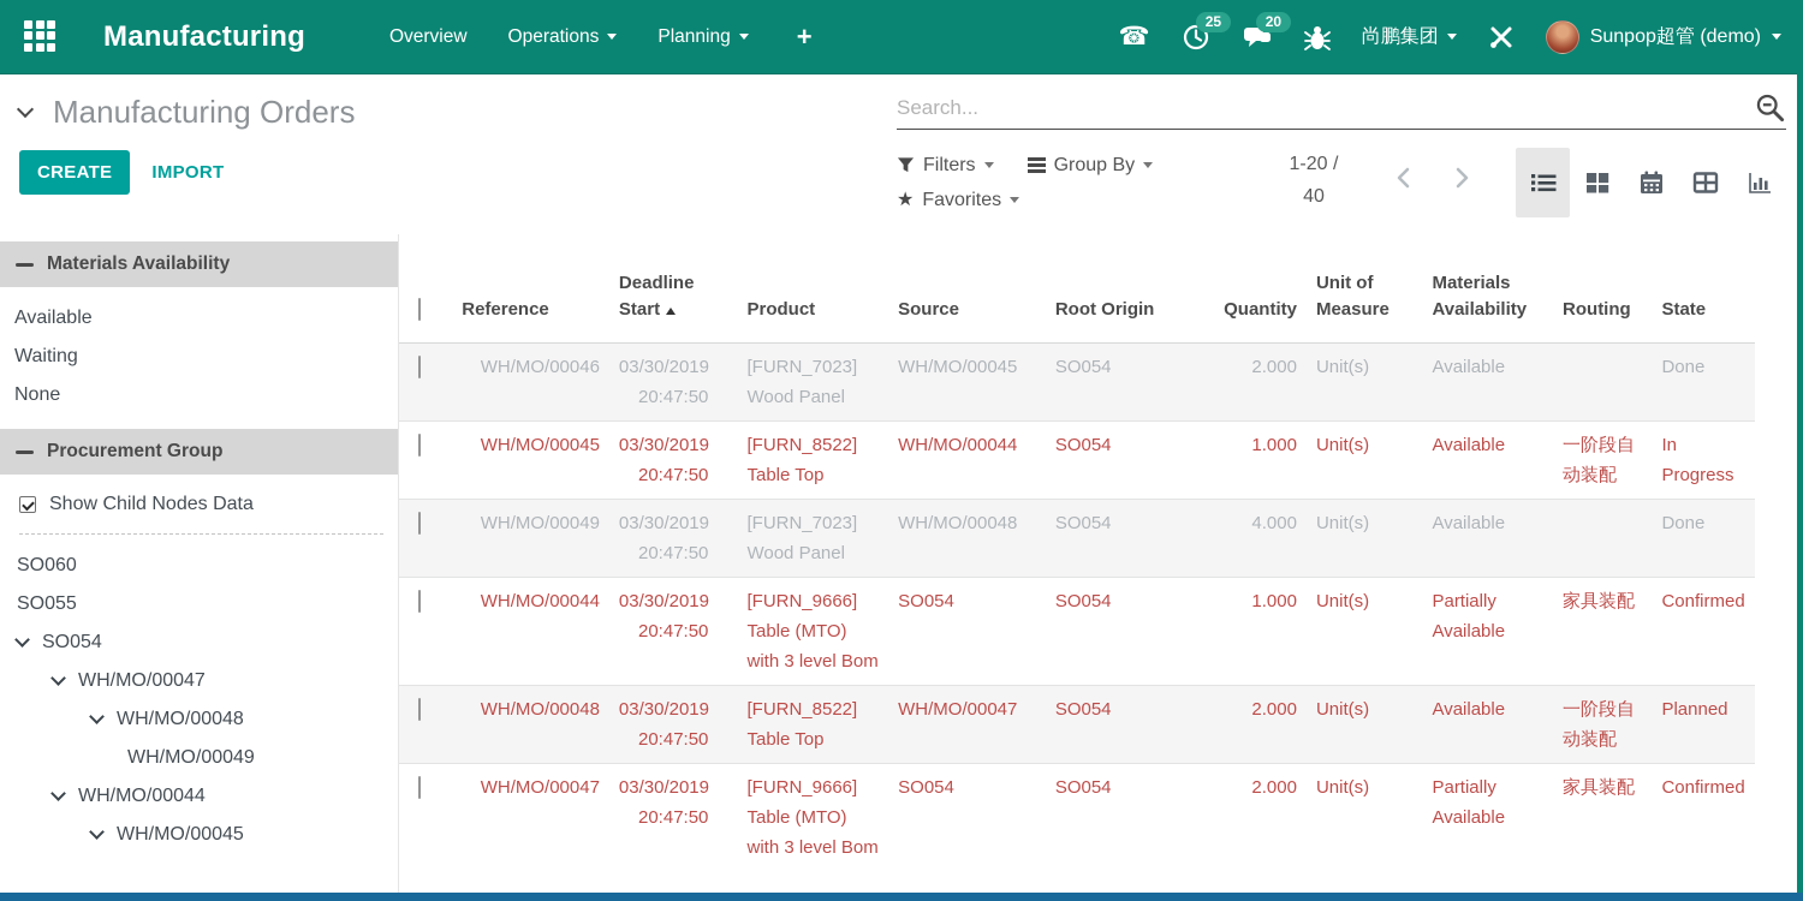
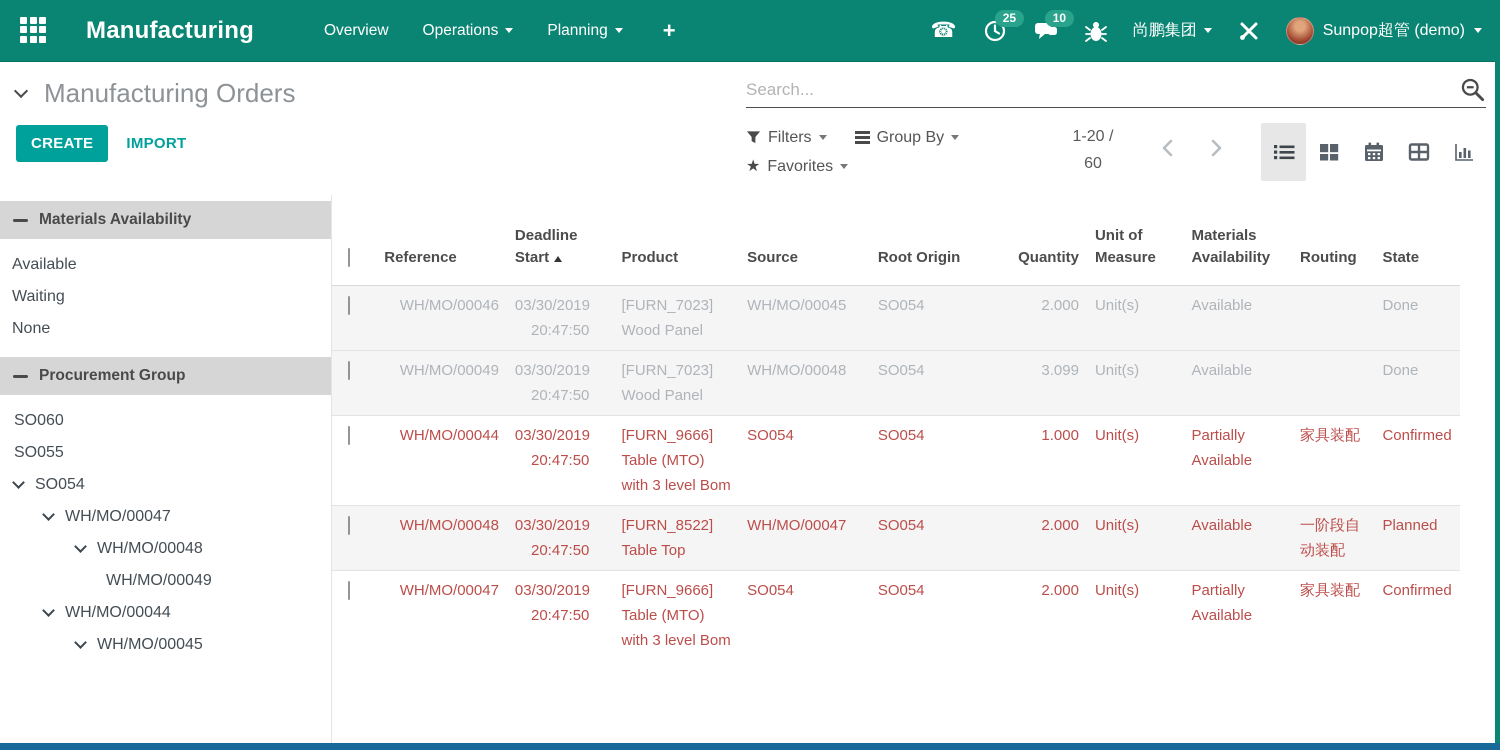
  Manufacturing
  Overview
  Operations
  Planning
  +
  ☎
  25
- 20
+ 10
  尚鹏集团
  Sunpop超管 (demo)
  Manufacturing Orders
  CREATE
  IMPORT
  Search...
  Filters
  Group By
  ★
  Favorites
  1-20 /
- 40
+ 60
  Materials Availability
  Available
  Waiting
  None
  Procurement Group
- Show Child Nodes Data
  SO060
  SO055
  SO054
  WH/MO/00047
  WH/MO/00048
  WH/MO/00049
  WH/MO/00044
  WH/MO/00045
  	Reference	Deadline Start	Product	Source	Root Origin	Quantity	Unit of Measure	Materials Availability	Routing	State
  	WH/MO/00046	03/30/201920:47:50	[FURN_7023] Wood Panel	WH/MO/00045	SO054	2.000	Unit(s)	Available		Done
- 	WH/MO/00045	03/30/201920:47:50	[FURN_8522] Table Top	WH/MO/00044	SO054	1.000	Unit(s)	Available	一阶段自动装配	In Progress
- 	WH/MO/00049	03/30/201920:47:50	[FURN_7023] Wood Panel	WH/MO/00048	SO054	4.000	Unit(s)	Available		Done
+ 	WH/MO/00049	03/30/201920:47:50	[FURN_7023] Wood Panel	WH/MO/00048	SO054	3.099	Unit(s)	Available		Done
  	WH/MO/00044	03/30/201920:47:50	[FURN_9666] Table (MTO) with 3 level Bom	SO054	SO054	1.000	Unit(s)	Partially Available	家具装配	Confirmed
  	WH/MO/00048	03/30/201920:47:50	[FURN_8522] Table Top	WH/MO/00047	SO054	2.000	Unit(s)	Available	一阶段自动装配	Planned
  	WH/MO/00047	03/30/201920:47:50	[FURN_9666] Table (MTO) with 3 level Bom	SO054	SO054	2.000	Unit(s)	Partially Available	家具装配	Confirmed
